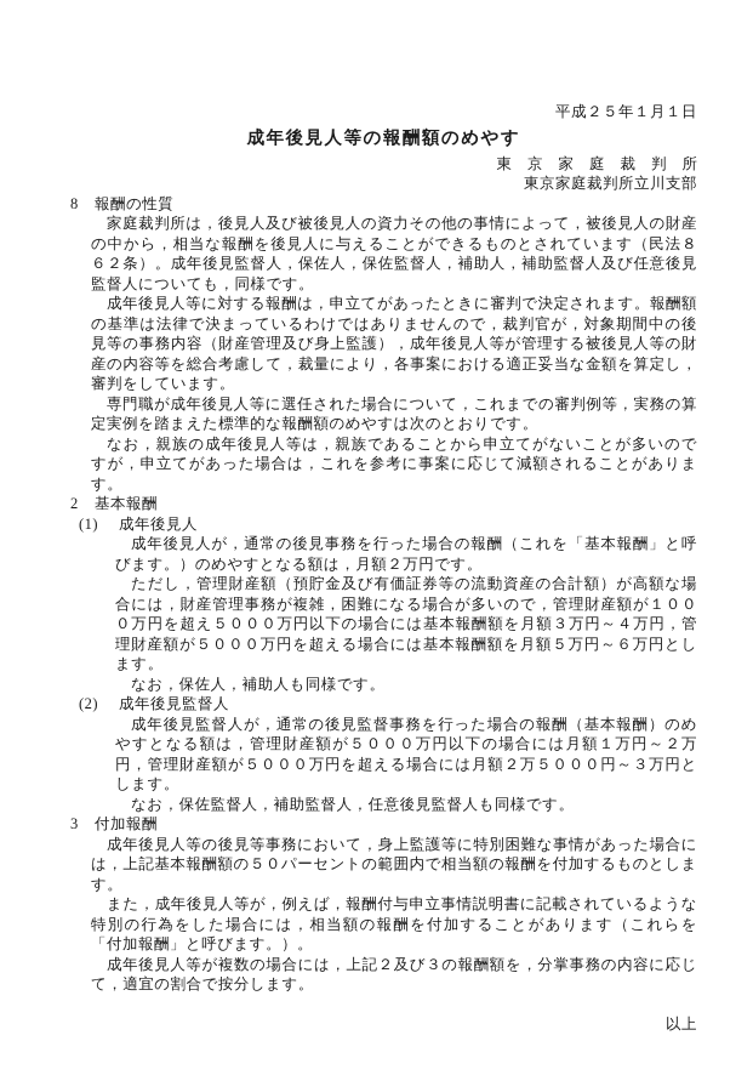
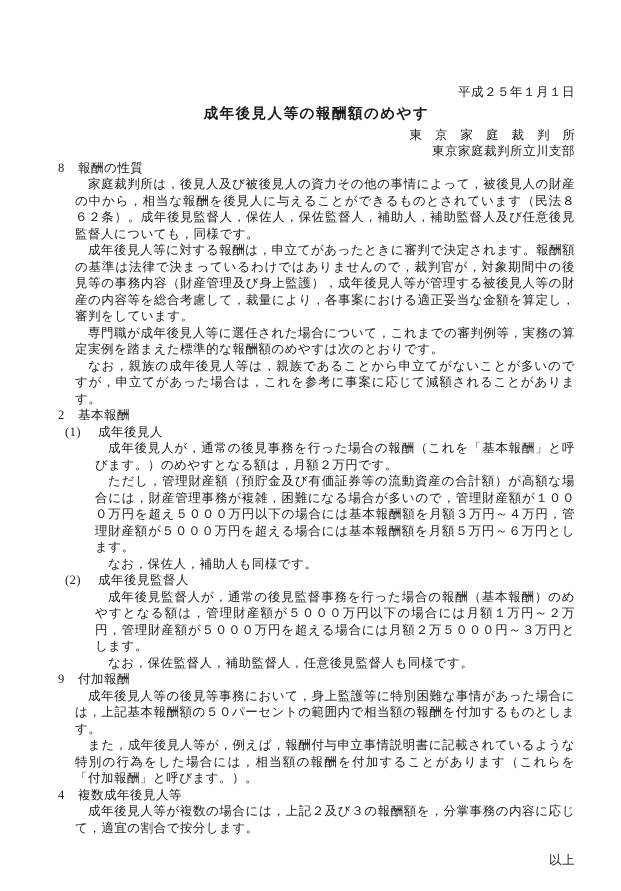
  平成２５年１月１日
  成年後見人等の報酬額のめやす
  東京家庭裁判所
  東京家庭裁判所立川支部
  8
  報酬の性質
  家庭裁判所は，後見人及び被後見人の資力その他の事情によって，被後見人の財産の中から，相当な報酬を後見人に与えることができるものとされています（民法８６２条）。成年後見監督人，保佐人，保佐監督人，補助人，補助監督人及び任意後見監督人についても，同様です。
  成年後見人等に対する報酬は，申立てがあったときに審判で決定されます。報酬額の基準は法律で決まっているわけではありませんので，裁判官が，対象期間中の後見等の事務内容（財産管理及び身上監護），成年後見人等が管理する被後見人等の財産の内容等を総合考慮して，裁量により，各事案における適正妥当な金額を算定し，審判をしています。
  専門職が成年後見人等に選任された場合について，これまでの審判例等，実務の算定実例を踏まえた標準的な報酬額のめやすは次のとおりです。
  なお，親族の成年後見人等は，親族であることから申立てがないことが多いのですが，申立てがあった場合は，これを参考に事案に応じて減額されることがあります。
  2
  基本報酬
  (1)
  成年後見人
  成年後見人が，通常の後見事務を行った場合の報酬（これを「基本報酬」と呼びます。）のめやすとなる額は，月額２万円です。
  ただし，管理財産額（預貯金及び有価証券等の流動資産の合計額）が高額な場合には，財産管理事務が複雑，困難になる場合が多いので，管理財産額が１０００万円を超え５０００万円以下の場合には基本報酬額を月額３万円～４万円，管理財産額が５０００万円を超える場合には基本報酬額を月額５万円～６万円とします。
  なお，保佐人，補助人も同様です。
  (2)
  成年後見監督人
  成年後見監督人が，通常の後見監督事務を行った場合の報酬（基本報酬）のめやすとなる額は，管理財産額が５０００万円以下の場合には月額１万円～２万円，管理財産額が５０００万円を超える場合には月額２万５０００円～３万円とします。
  なお，保佐監督人，補助監督人，任意後見監督人も同様です。
- 3
+ 9
  付加報酬
  成年後見人等の後見等事務において，身上監護等に特別困難な事情があった場合には，上記基本報酬額の５０パーセントの範囲内で相当額の報酬を付加するものとします。
  また，成年後見人等が，例えば，報酬付与申立事情説明書に記載されているような特別の行為をした場合には，相当額の報酬を付加することがあります（これらを「付加報酬」と呼びます。）。
+ 4
+ 複数成年後見人等
  成年後見人等が複数の場合には，上記２及び３の報酬額を，分掌事務の内容に応じて，適宜の割合で按分します。
  以上
